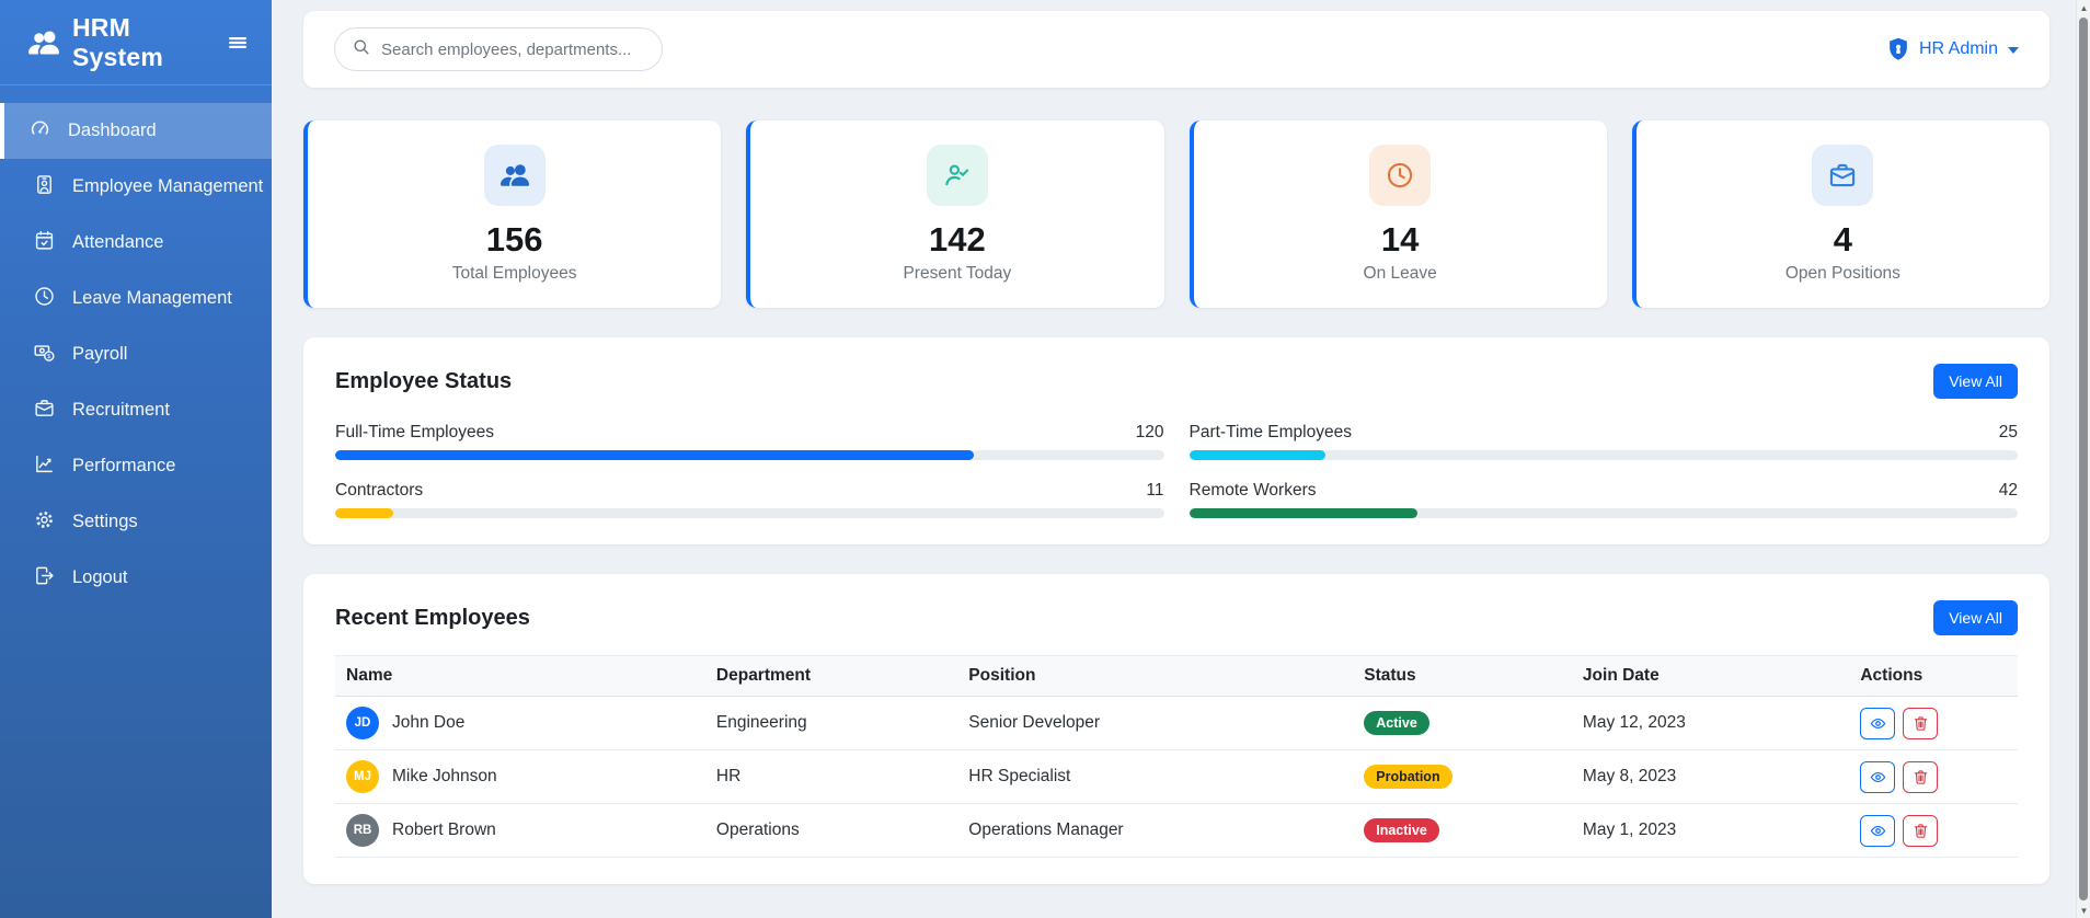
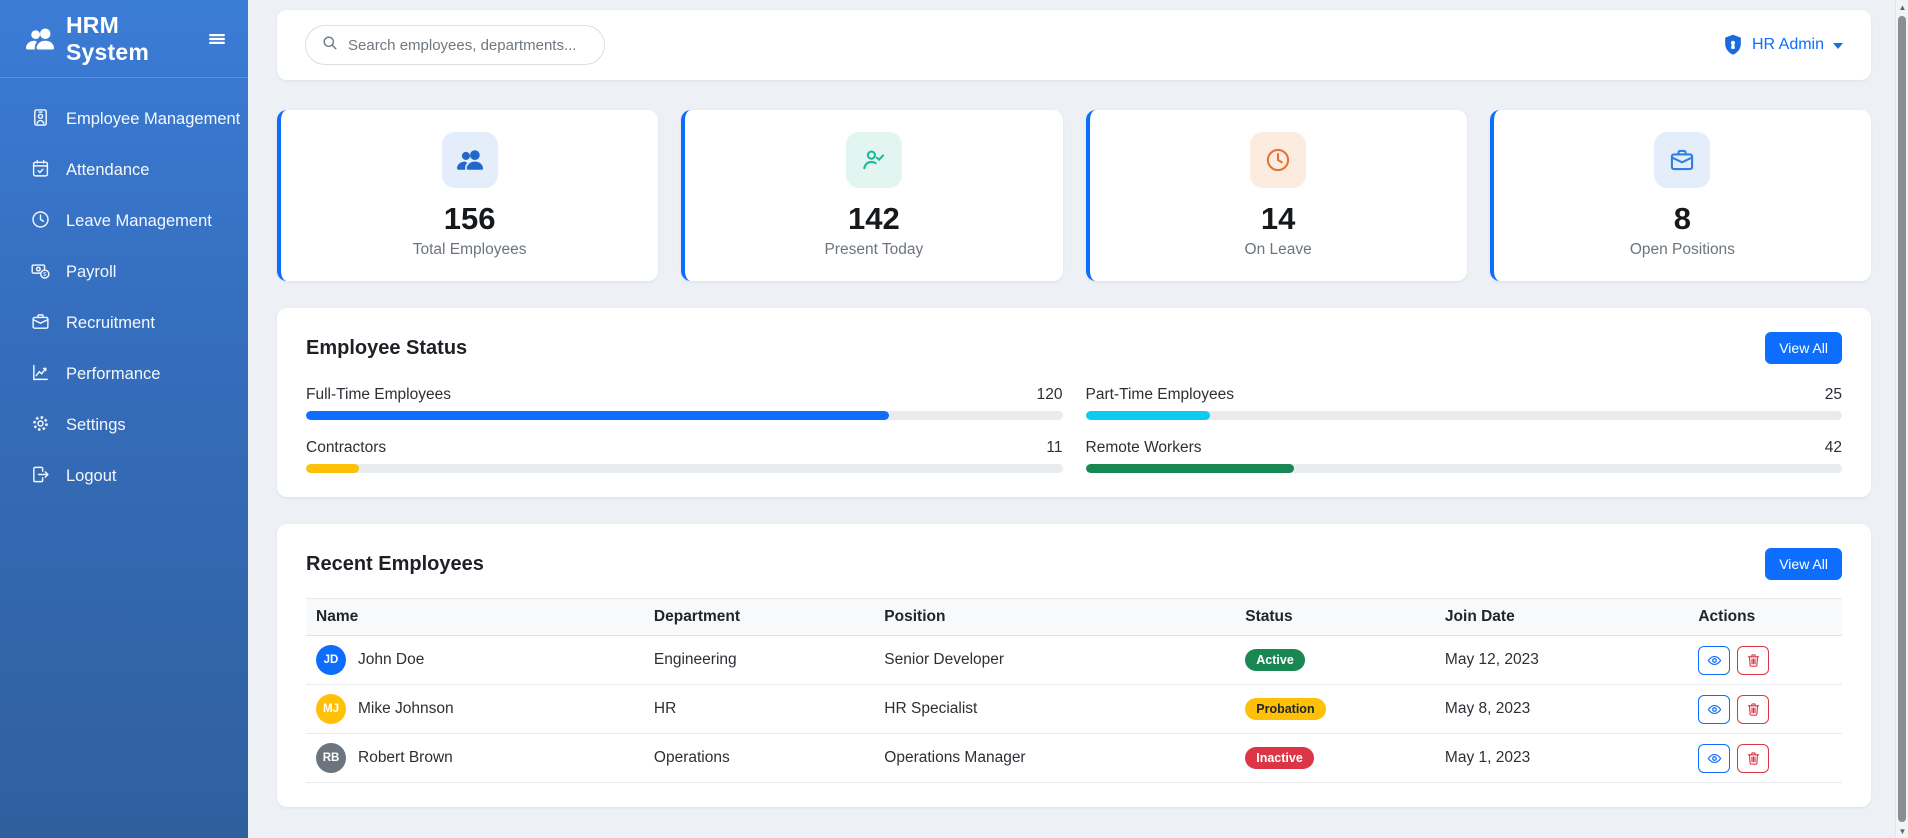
  HRM System
- Dashboard
  Employee Management
  Attendance
  Leave Management
  Payroll
  Recruitment
  Performance
  Settings
  Logout
  Search employees, departments...
  HR Admin
  156
  Total Employees
  142
  Present Today
  14
  On Leave
- 4
+ 8
  Open Positions
  Employee Status
  View All
  Full-Time Employees
  120
  Part-Time Employees
  25
  Contractors
  11
  Remote Workers
  42
  Recent Employees
  View All
  Name	Department	Position	Status	Join Date	Actions
  JD John Doe	Engineering	Senior Developer	Active	May 12, 2023
  MJ Mike Johnson	HR	HR Specialist	Probation	May 8, 2023
  RB Robert Brown	Operations	Operations Manager	Inactive	May 1, 2023
  ▲
  ▼
